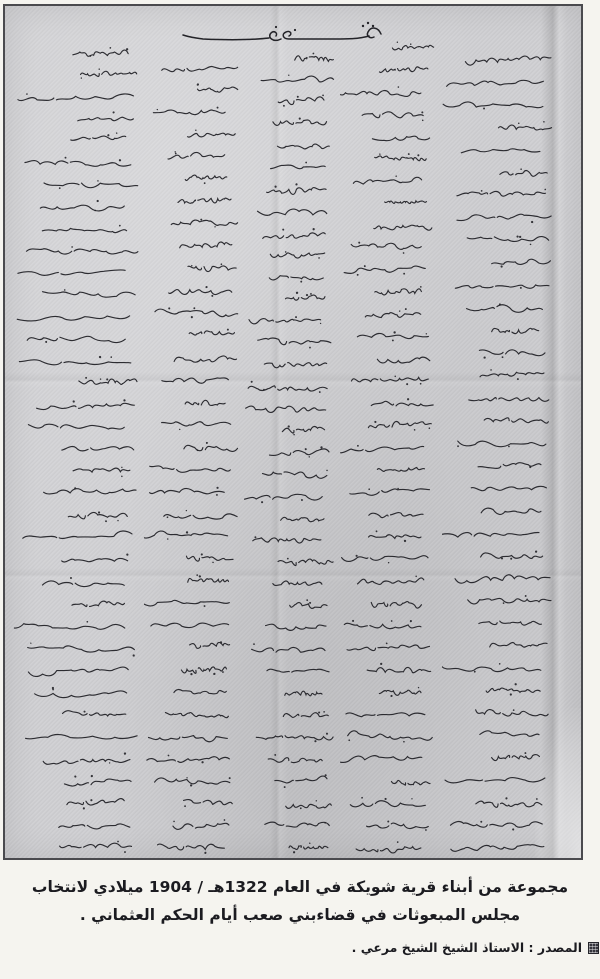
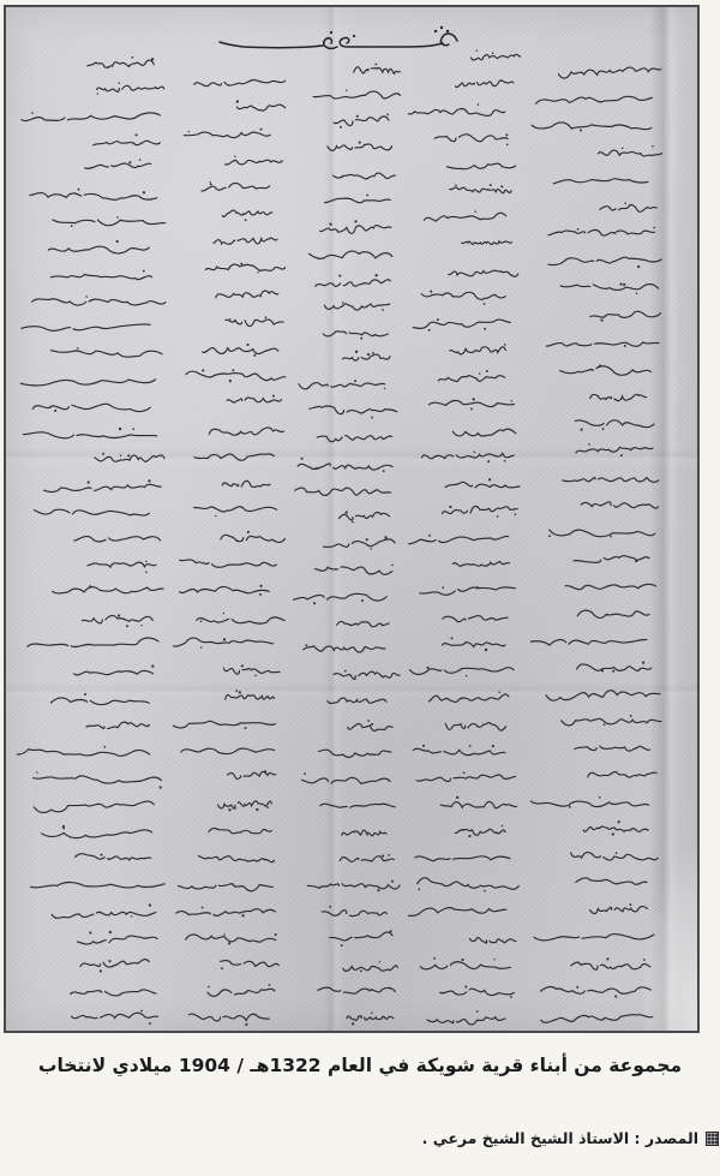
  مجموعة من أبناء قرية شويكة في العام 1322هـ / 1904 ميلادي لانتخاب
- مجلس المبعوثات في قضاءبني صعب أيام الحكم العثماني .
  المصدر : الاستاذ الشيخ الشيخ مرعي .
